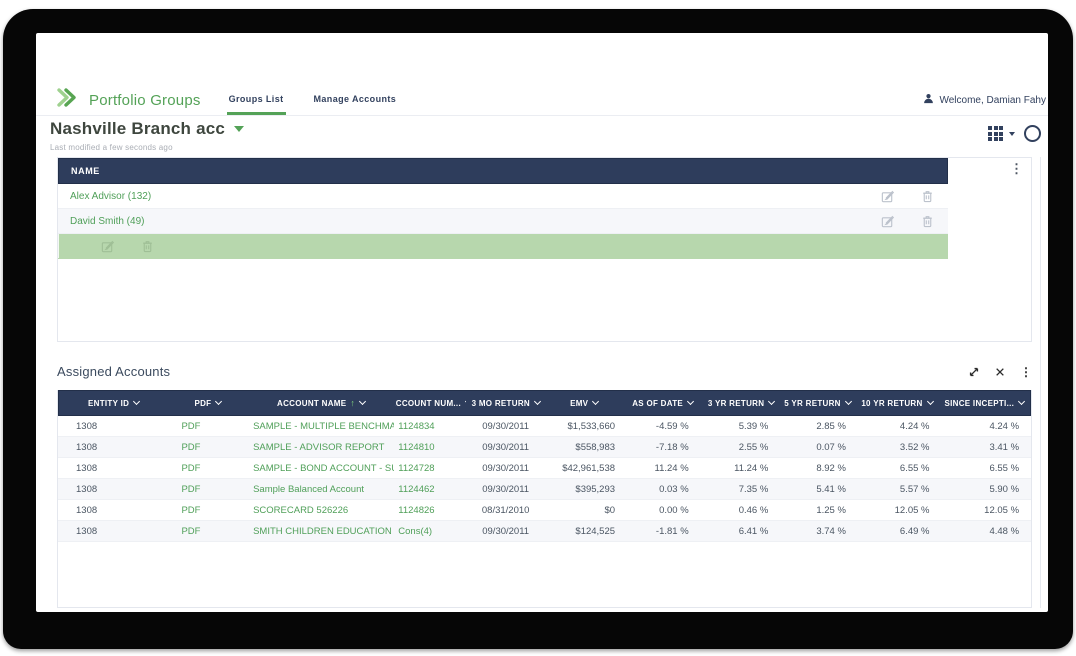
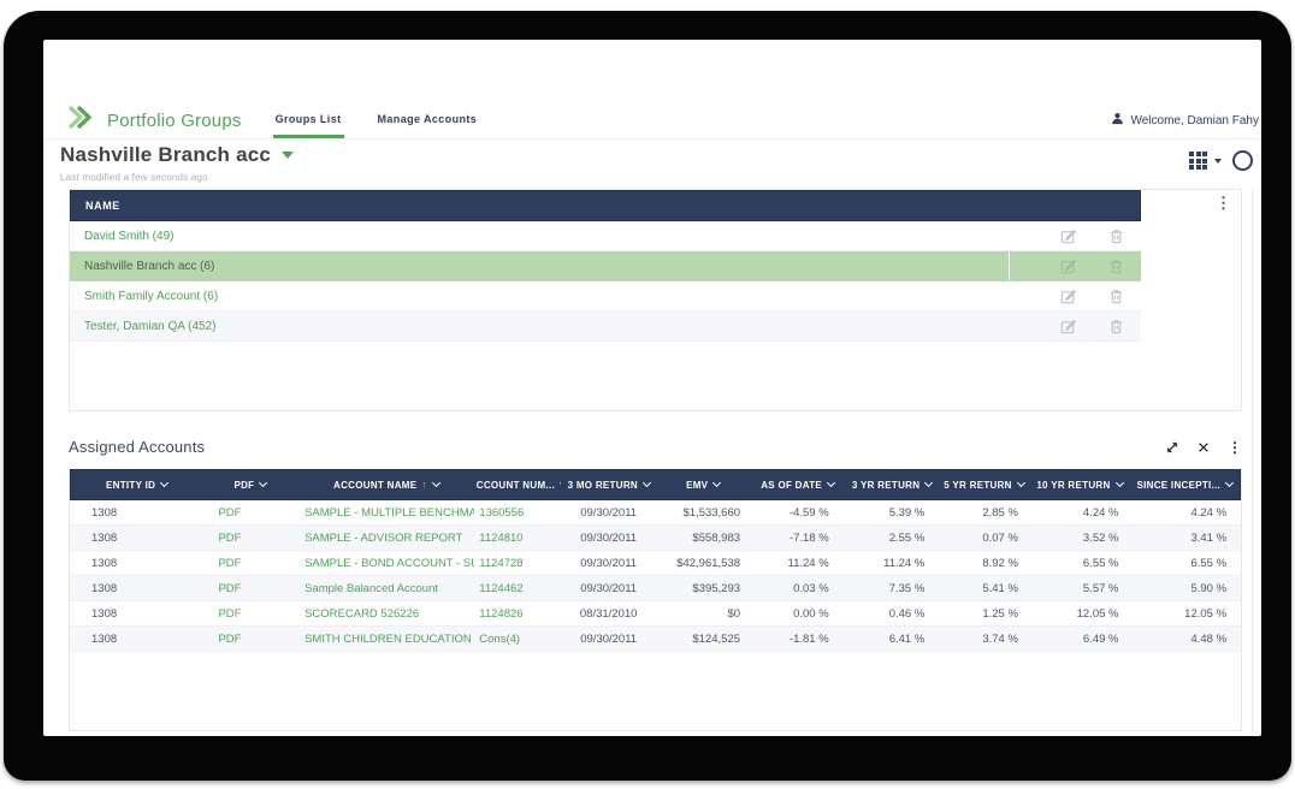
  Portfolio Groups
  Groups List
  Manage Accounts
  Welcome, Damian Fahy
  Nashville Branch acc
  Last modified a few seconds ago
  ⋮
  NAME
- Alex Advisor (132)
  David Smith (49)
+ Nashville Branch acc (6)
+ Smith Family Account (6)
+ Tester, Damian QA (452)
  Assigned Accounts
  ⋮
  ENTITY ID
  PDF
  ACCOUNT NAME
  ↑
  CCOUNT NUM...
  3 MO RETURN
  EMV
  AS OF DATE
  3 YR RETURN
  5 YR RETURN
  10 YR RETURN
  SINCE INCEPTI...
  1308
  PDF
  SAMPLE - MULTIPLE BENCHMA
- 1124834
+ 1360556
  09/30/2011
  $1,533,660
  -4.59 %
  5.39 %
  2.85 %
  4.24 %
  4.24 %
  1308
  PDF
  SAMPLE - ADVISOR REPORT
  1124810
  09/30/2011
  $558,983
  -7.18 %
  2.55 %
  0.07 %
  3.52 %
  3.41 %
  1308
  PDF
  SAMPLE - BOND ACCOUNT - S
  1124728
  09/30/2011
  $42,961,538
  11.24 %
  11.24 %
  8.92 %
  6.55 %
  6.55 %
  1308
  PDF
  Sample Balanced Account
  1124462
  09/30/2011
  $395,293
  0.03 %
  7.35 %
  5.41 %
  5.57 %
  5.90 %
  1308
  PDF
  SCORECARD 526226
  1124826
  08/31/2010
  $0
  0.00 %
  0.46 %
  1.25 %
  12.05 %
  12.05 %
  1308
  PDF
  SMITH CHILDREN EDUCATION
  Cons(4)
  09/30/2011
  $124,525
  -1.81 %
  6.41 %
  3.74 %
  6.49 %
  4.48 %
